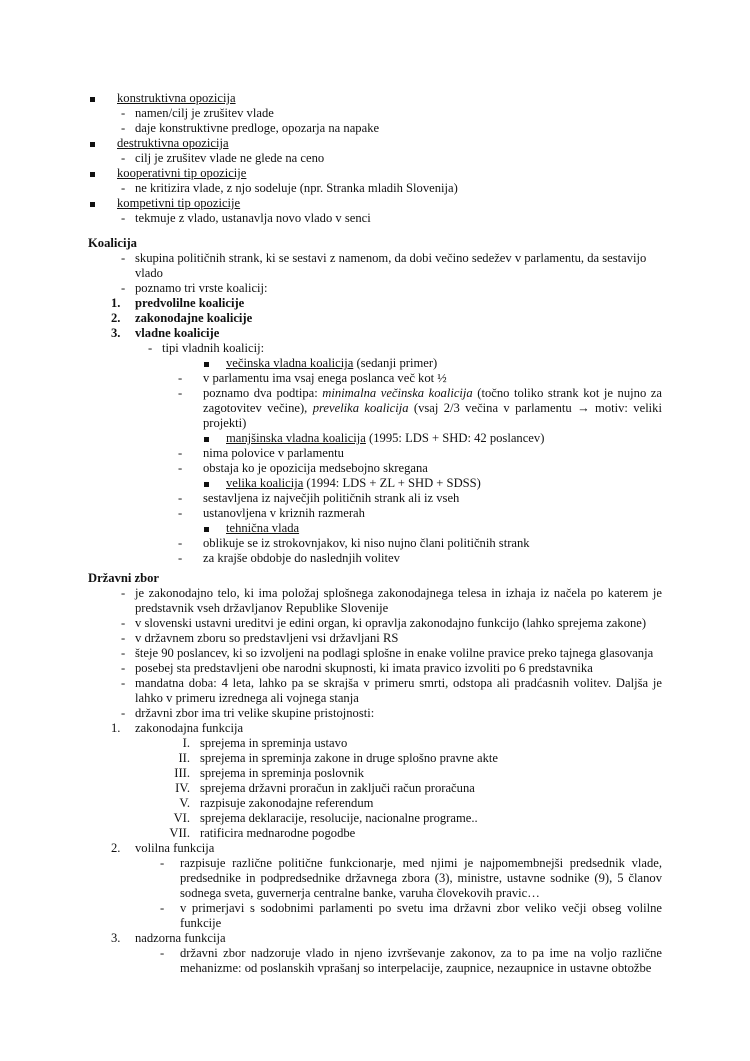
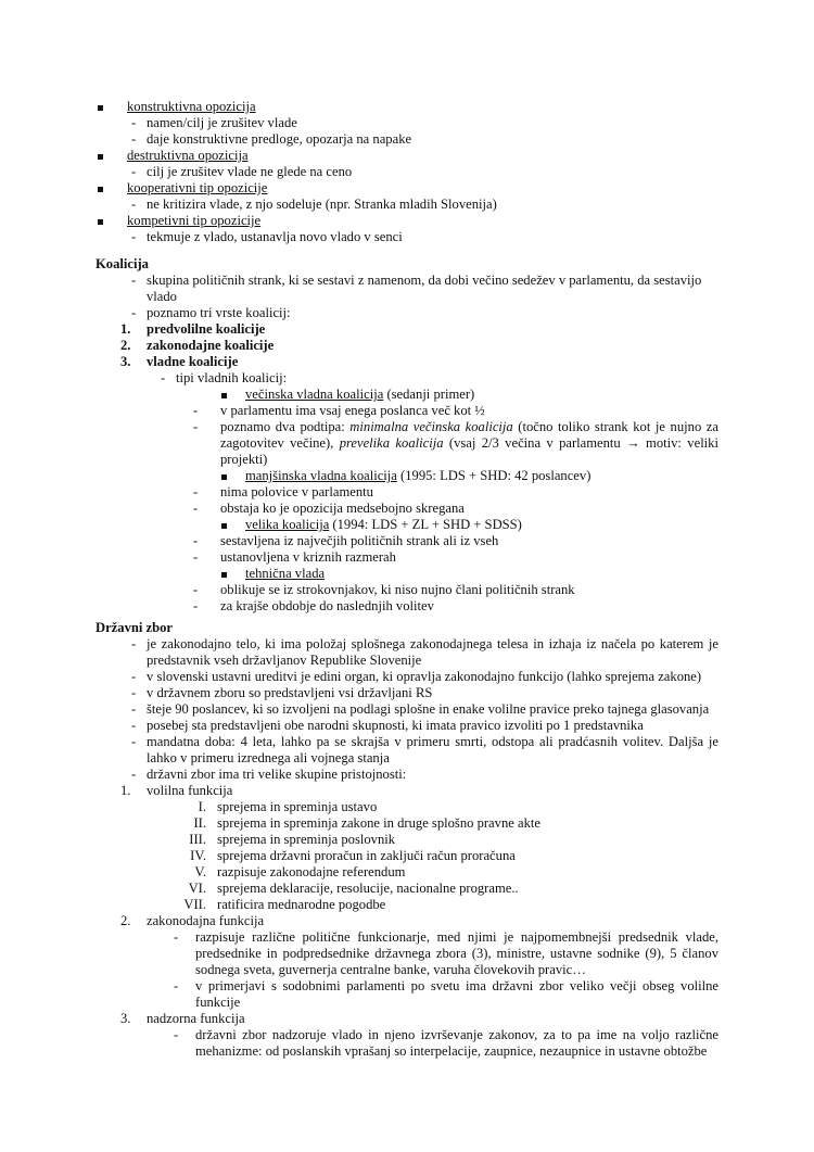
  konstruktivna opozicija
  -
  namen/cilj je zrušitev vlade
  -
  daje konstruktivne predloge, opozarja na napake
  destruktivna opozicija
  -
  cilj je zrušitev vlade ne glede na ceno
  kooperativni tip opozicije
  -
  ne kritizira vlade, z njo sodeluje (npr. Stranka mladih Slovenija)
  kompetivni tip opozicije
  -
  tekmuje z vlado, ustanavlja novo vlado v senci
  Koalicija
  -
  skupina političnih strank, ki se sestavi z namenom, da dobi večino sedežev v parlamentu, da sestavijo
  vlado
  -
  poznamo tri vrste koalicij:
  1.
  predvolilne koalicije
  2.
  zakonodajne koalicije
  3.
  vladne koalicije
  -
  tipi vladnih koalicij:
  večinska vladna koalicija (sedanji primer)
  -
  v parlamentu ima vsaj enega poslanca več kot ½
  -
  poznamo dva podtipa: minimalna večinska koalicija (točno toliko strank kot je nujno za
  zagotovitev večine), prevelika koalicija (vsaj 2/3 večina v parlamentu → motiv: veliki
  projekti)
  manjšinska vladna koalicija (1995: LDS + SHD: 42 poslancev)
  -
  nima polovice v parlamentu
  -
  obstaja ko je opozicija medsebojno skregana
  velika koalicija (1994: LDS + ZL + SHD + SDSS)
  -
  sestavljena iz največjih političnih strank ali iz vseh
  -
  ustanovljena v kriznih razmerah
  tehnična vlada
  -
  oblikuje se iz strokovnjakov, ki niso nujno člani političnih strank
  -
  za krajše obdobje do naslednjih volitev
  Državni zbor
  -
  je zakonodajno telo, ki ima položaj splošnega zakonodajnega telesa in izhaja iz načela po katerem je
  predstavnik vseh državljanov Republike Slovenije
  -
  v slovenski ustavni ureditvi je edini organ, ki opravlja zakonodajno funkcijo (lahko sprejema zakone)
  -
  v državnem zboru so predstavljeni vsi državljani RS
  -
  šteje 90 poslancev, ki so izvoljeni na podlagi splošne in enake volilne pravice preko tajnega glasovanja
  -
- posebej sta predstavljeni obe narodni skupnosti, ki imata pravico izvoliti po 6 predstavnika
+ posebej sta predstavljeni obe narodni skupnosti, ki imata pravico izvoliti po 1 predstavnika
  -
  mandatna doba: 4 leta, lahko pa se skrajša v primeru smrti, odstopa ali pradćasnih volitev. Daljša je
  lahko v primeru izrednega ali vojnega stanja
  -
  državni zbor ima tri velike skupine pristojnosti:
  1.
- zakonodajna funkcija
+ volilna funkcija
  I.
  sprejema in spreminja ustavo
  II.
  sprejema in spreminja zakone in druge splošno pravne akte
  III.
  sprejema in spreminja poslovnik
  IV.
  sprejema državni proračun in zaključi račun proračuna
  V.
  razpisuje zakonodajne referendum
  VI.
  sprejema deklaracije, resolucije, nacionalne programe..
  VII.
  ratificira mednarodne pogodbe
  2.
- volilna funkcija
+ zakonodajna funkcija
  -
  razpisuje različne politične funkcionarje, med njimi je najpomembnejši predsednik vlade,
  predsednike in podpredsednike državnega zbora (3), ministre, ustavne sodnike (9), 5 članov
  sodnega sveta, guvernerja centralne banke, varuha človekovih pravic…
  -
  v primerjavi s sodobnimi parlamenti po svetu ima državni zbor veliko večji obseg volilne
  funkcije
  3.
  nadzorna funkcija
  -
  državni zbor nadzoruje vlado in njeno izvrševanje zakonov, za to pa ime na voljo različne
  mehanizme: od poslanskih vprašanj so interpelacije, zaupnice, nezaupnice in ustavne obtožbe
